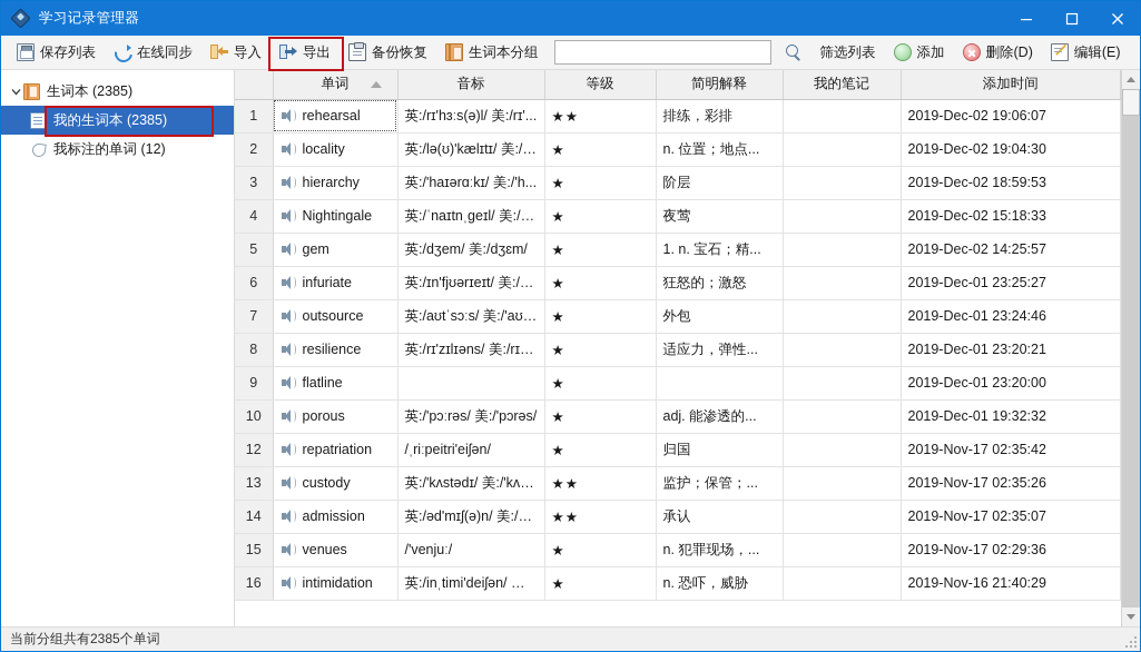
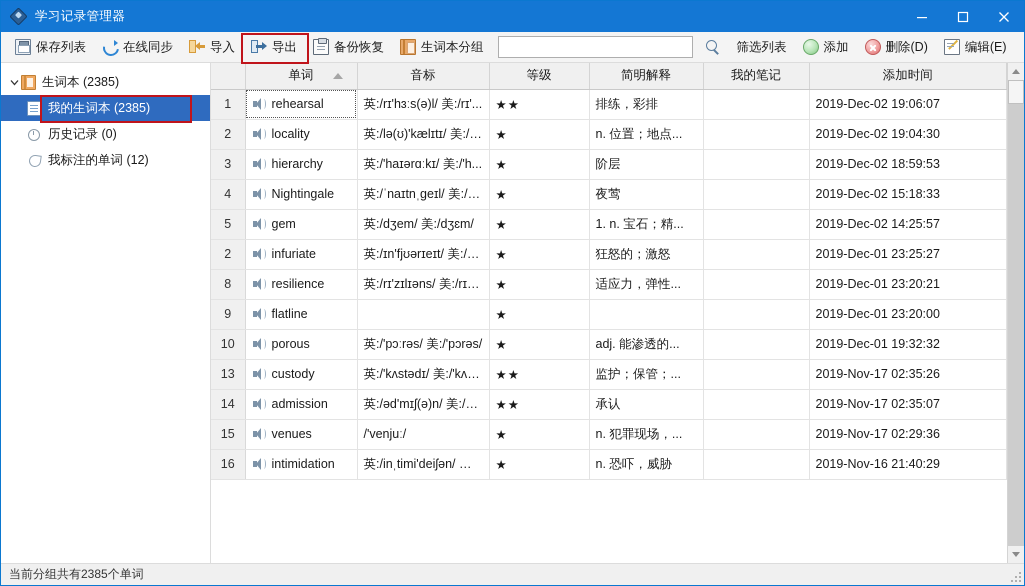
  学习记录管理器
  保存列表
  在线同步
  导入
  导出
  备份恢复
  生词本分组
  筛选列表
  添加
  删除(D)
  编辑(E)
  生词本 (2385)
  我的生词本 (2385)
+ 历史记录 (0)
  我标注的单词 (12)
  	单词	音标	等级	简明解释	我的笔记	添加时间
  1	rehearsal	英:/rɪ'hɜːs(ə)l/ 美:/rɪ'...	★★	排练，彩排		2019-Dec-02 19:06:07
  2	locality	英:/lə(ʊ)'kælɪtɪ/ 美:/l...	★	n. 位置；地点...		2019-Dec-02 19:04:30
  3	hierarchy	英:/'haɪərɑːkɪ/ 美:/'h...	★	阶层		2019-Dec-02 18:59:53
  4	Nightingale	英:/ˈnaɪtnˌgeɪl/ 美:/ˈn...	★	夜莺		2019-Dec-02 15:18:33
  5	gem	英:/dʒem/ 美:/dʒɛm/	★	1. n. 宝石；精...		2019-Dec-02 14:25:57
- 6	infuriate	英:/ɪn'fjʊərɪeɪt/ 美:/ɪn...	★	狂怒的；激怒		2019-Dec-01 23:25:27
+ 2	infuriate	英:/ɪn'fjʊərɪeɪt/ 美:/ɪn...	★	狂怒的；激怒		2019-Dec-01 23:25:27
- 7	outsource	英:/aʊtˈsɔːs/ 美:/'aʊts...	★	外包		2019-Dec-01 23:24:46
  8	resilience	英:/rɪ'zɪlɪəns/ 美:/rɪˈz...	★	适应力，弹性...		2019-Dec-01 23:20:21
  9	flatline		★			2019-Dec-01 23:20:00
  10	porous	英:/'pɔːrəs/ 美:/'pɔrəs/	★	adj. 能渗透的...		2019-Dec-01 19:32:32
- 12	repatriation	/ˌriːpeitri'eiʃən/	★	归国		2019-Nov-17 02:35:42
  13	custody	英:/'kʌstədɪ/ 美:/'kʌs...	★★	监护；保管；...		2019-Nov-17 02:35:26
  14	admission	英:/əd'mɪʃ(ə)n/ 美:/ə...	★★	承认		2019-Nov-17 02:35:07
  15	venues	/'venjuː/	★	n. 犯罪现场，...		2019-Nov-17 02:29:36
  16	intimidation	英:/inˌtimi'deiʃən/ 美:...	★	n. 恐吓，威胁		2019-Nov-16 21:40:29
  当前分组共有2385个单词
